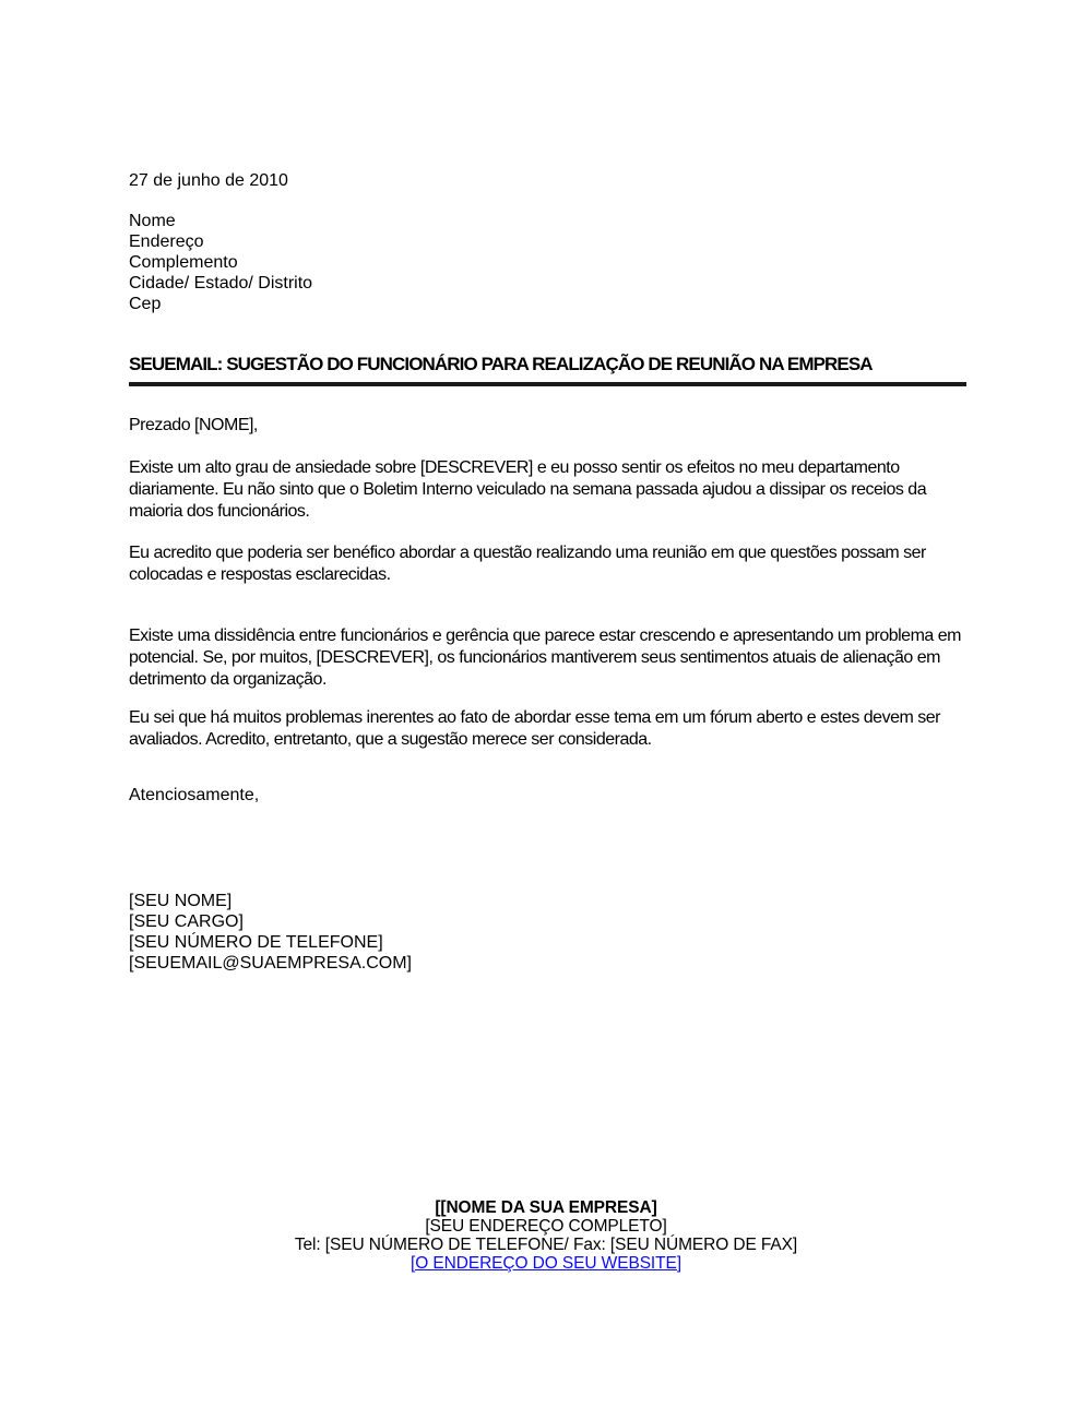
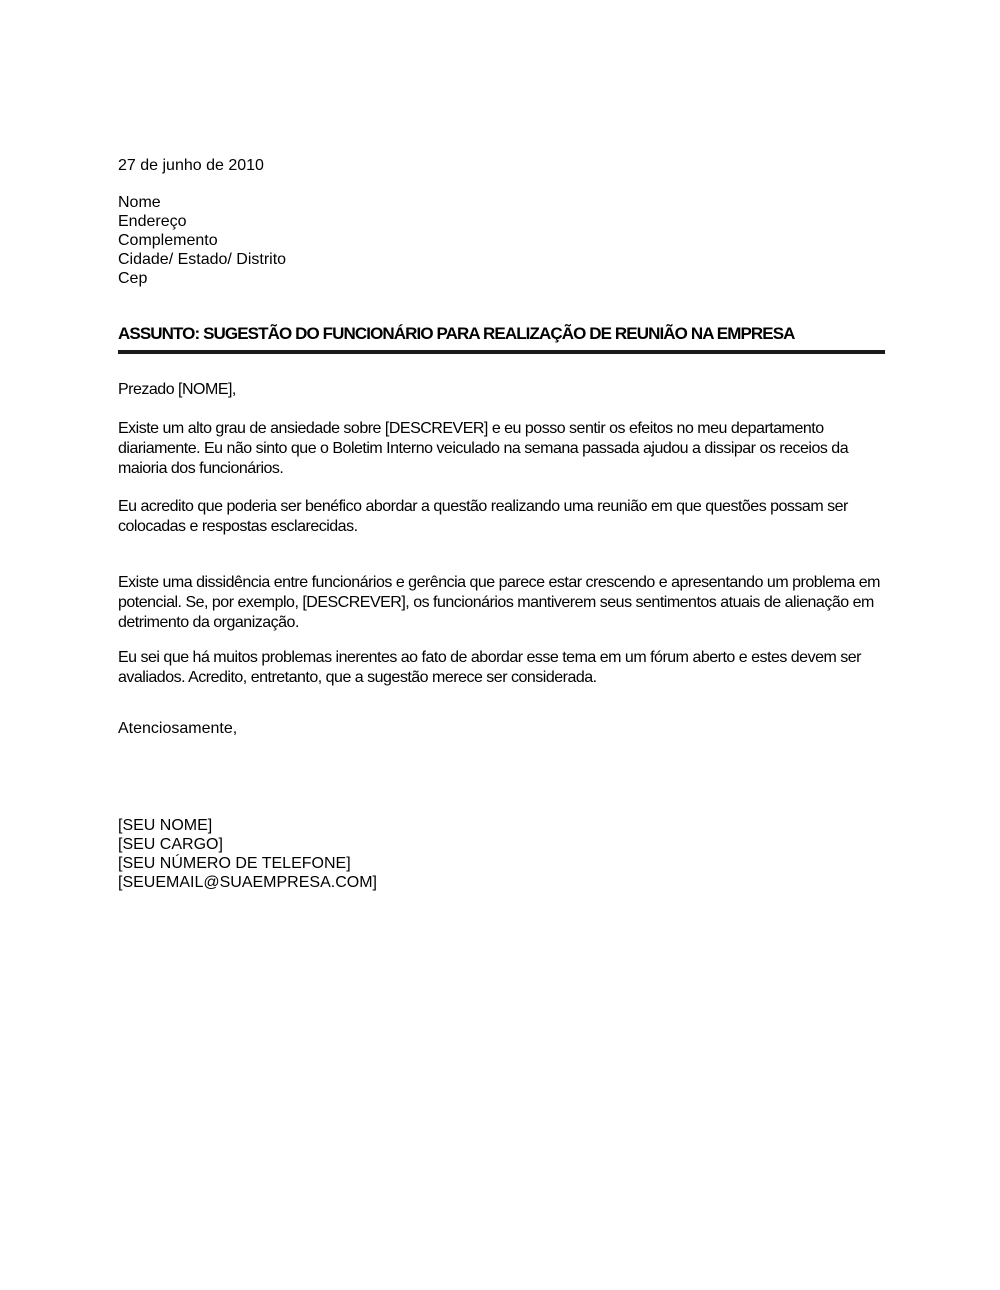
  27 de junho de 2010
  Nome
  Endereço
  Complemento
  Cidade/ Estado/ Distrito
  Cep
- SEUEMAIL: SUGESTÃO DO FUNCIONÁRIO PARA REALIZAÇÃO DE REUNIÃO NA EMPRESA
+ ASSUNTO: SUGESTÃO DO FUNCIONÁRIO PARA REALIZAÇÃO DE REUNIÃO NA EMPRESA
  Prezado [NOME],
  Existe um alto grau de ansiedade sobre [DESCREVER] e eu posso sentir os efeitos no meu departamento diariamente. Eu não sinto que o Boletim Interno veiculado na semana passada ajudou a dissipar os receios da maioria dos funcionários.
  Eu acredito que poderia ser benéfico abordar a questão realizando uma reunião em que questões possam ser colocadas e respostas esclarecidas.
- Existe uma dissidência entre funcionários e gerência que parece estar crescendo e apresentando um problema em potencial. Se, por muitos, [DESCREVER], os funcionários mantiverem seus sentimentos atuais de alienação em detrimento da organização.
+ Existe uma dissidência entre funcionários e gerência que parece estar crescendo e apresentando um problema em potencial. Se, por exemplo, [DESCREVER], os funcionários mantiverem seus sentimentos atuais de alienação em detrimento da organização.
  Eu sei que há muitos problemas inerentes ao fato de abordar esse tema em um fórum aberto e estes devem ser avaliados. Acredito, entretanto, que a sugestão merece ser considerada.
  Atenciosamente,
  [SEU NOME]
  [SEU CARGO]
  [SEU NÚMERO DE TELEFONE]
  [SEUEMAIL@SUAEMPRESA.COM]
- [[NOME DA SUA EMPRESA]
- [SEU ENDEREÇO COMPLETO]
- Tel: [SEU NÚMERO DE TELEFONE/ Fax: [SEU NÚMERO DE FAX]
- [O ENDEREÇO DO SEU WEBSITE]
